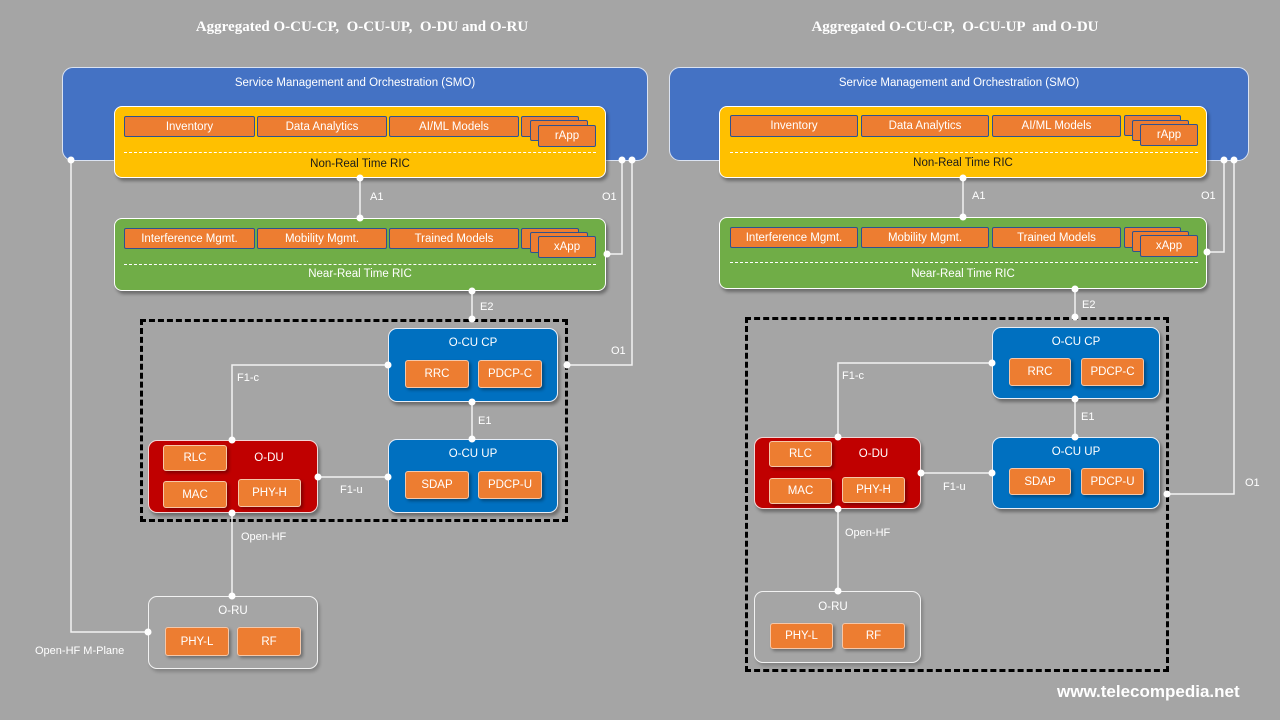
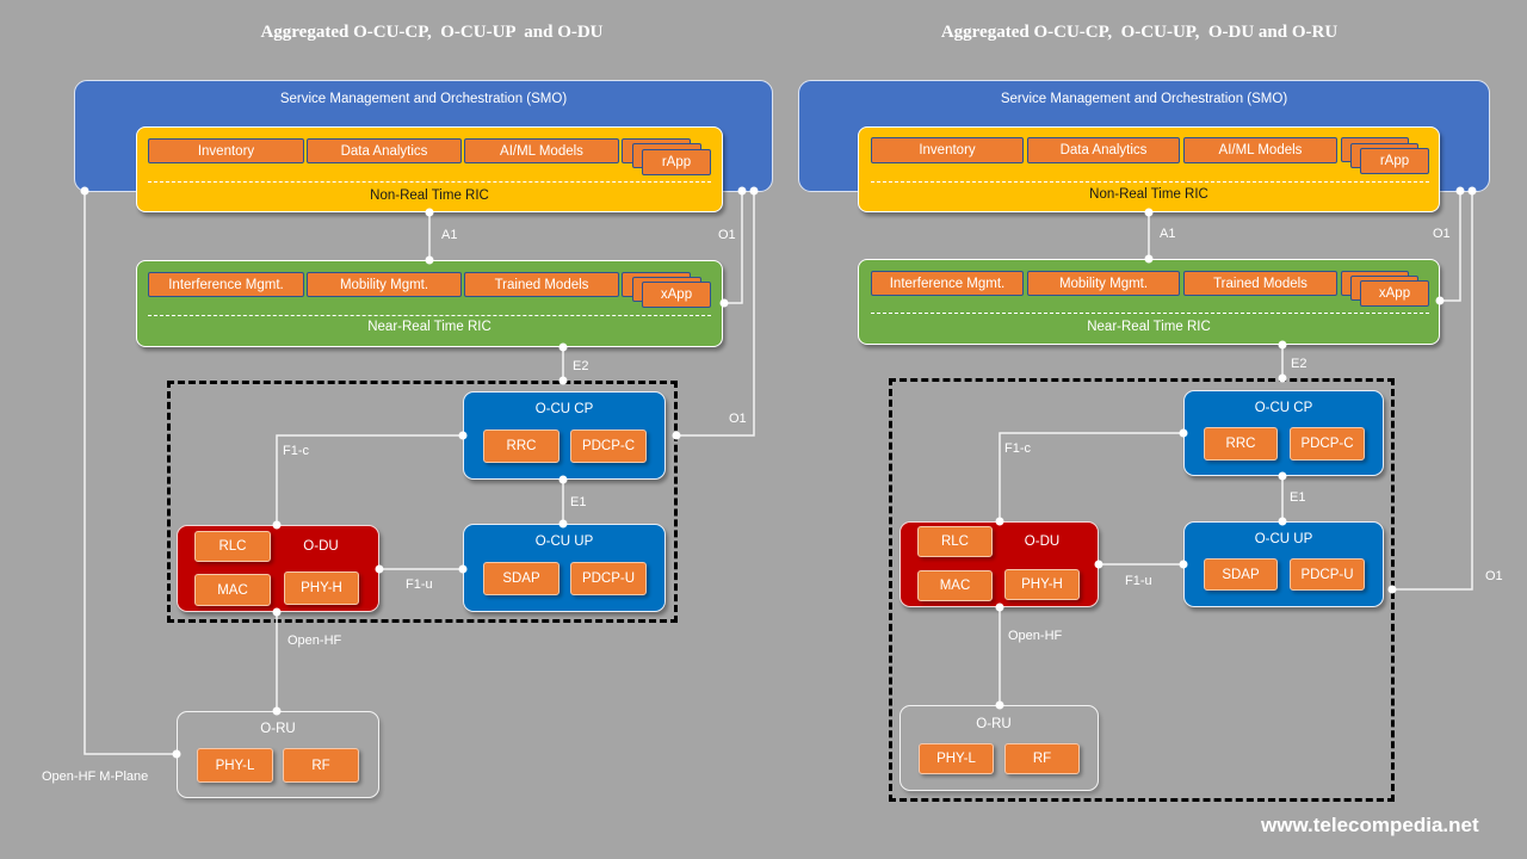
- Aggregated O-CU-CP, O-CU-UP, O-DU and O-RU
+ Aggregated O-CU-CP, O-CU-UP and O-DU
  Service Management and Orchestration (SMO)
  Inventory
  Data Analytics
  AI/ML Models
  rApp
  Non-Real Time RIC
  Interference Mgmt.
  Mobility Mgmt.
  Trained Models
  xApp
  Near-Real Time RIC
  O-CU CP
  RRC
  PDCP-C
  O-CU UP
  SDAP
  PDCP-U
  O-DU
  RLC
  MAC
  PHY-H
  O-RU
  PHY-L
  RF
  A1
  O1
  O1
  E2
  F1-c
  E1
  F1-u
  Open-HF
  Open-HF M-Plane
- Aggregated O-CU-CP, O-CU-UP and O-DU
+ Aggregated O-CU-CP, O-CU-UP, O-DU and O-RU
  Service Management and Orchestration (SMO)
  Inventory
  Data Analytics
  AI/ML Models
  rApp
  Non-Real Time RIC
  Interference Mgmt.
  Mobility Mgmt.
  Trained Models
  xApp
  Near-Real Time RIC
  O-CU CP
  RRC
  PDCP-C
  O-CU UP
  SDAP
  PDCP-U
  O-DU
  RLC
  MAC
  PHY-H
  O-RU
  PHY-L
  RF
  A1
  O1
  E2
  F1-c
  E1
  F1-u
  Open-HF
  O1
  www.telecompedia.net
